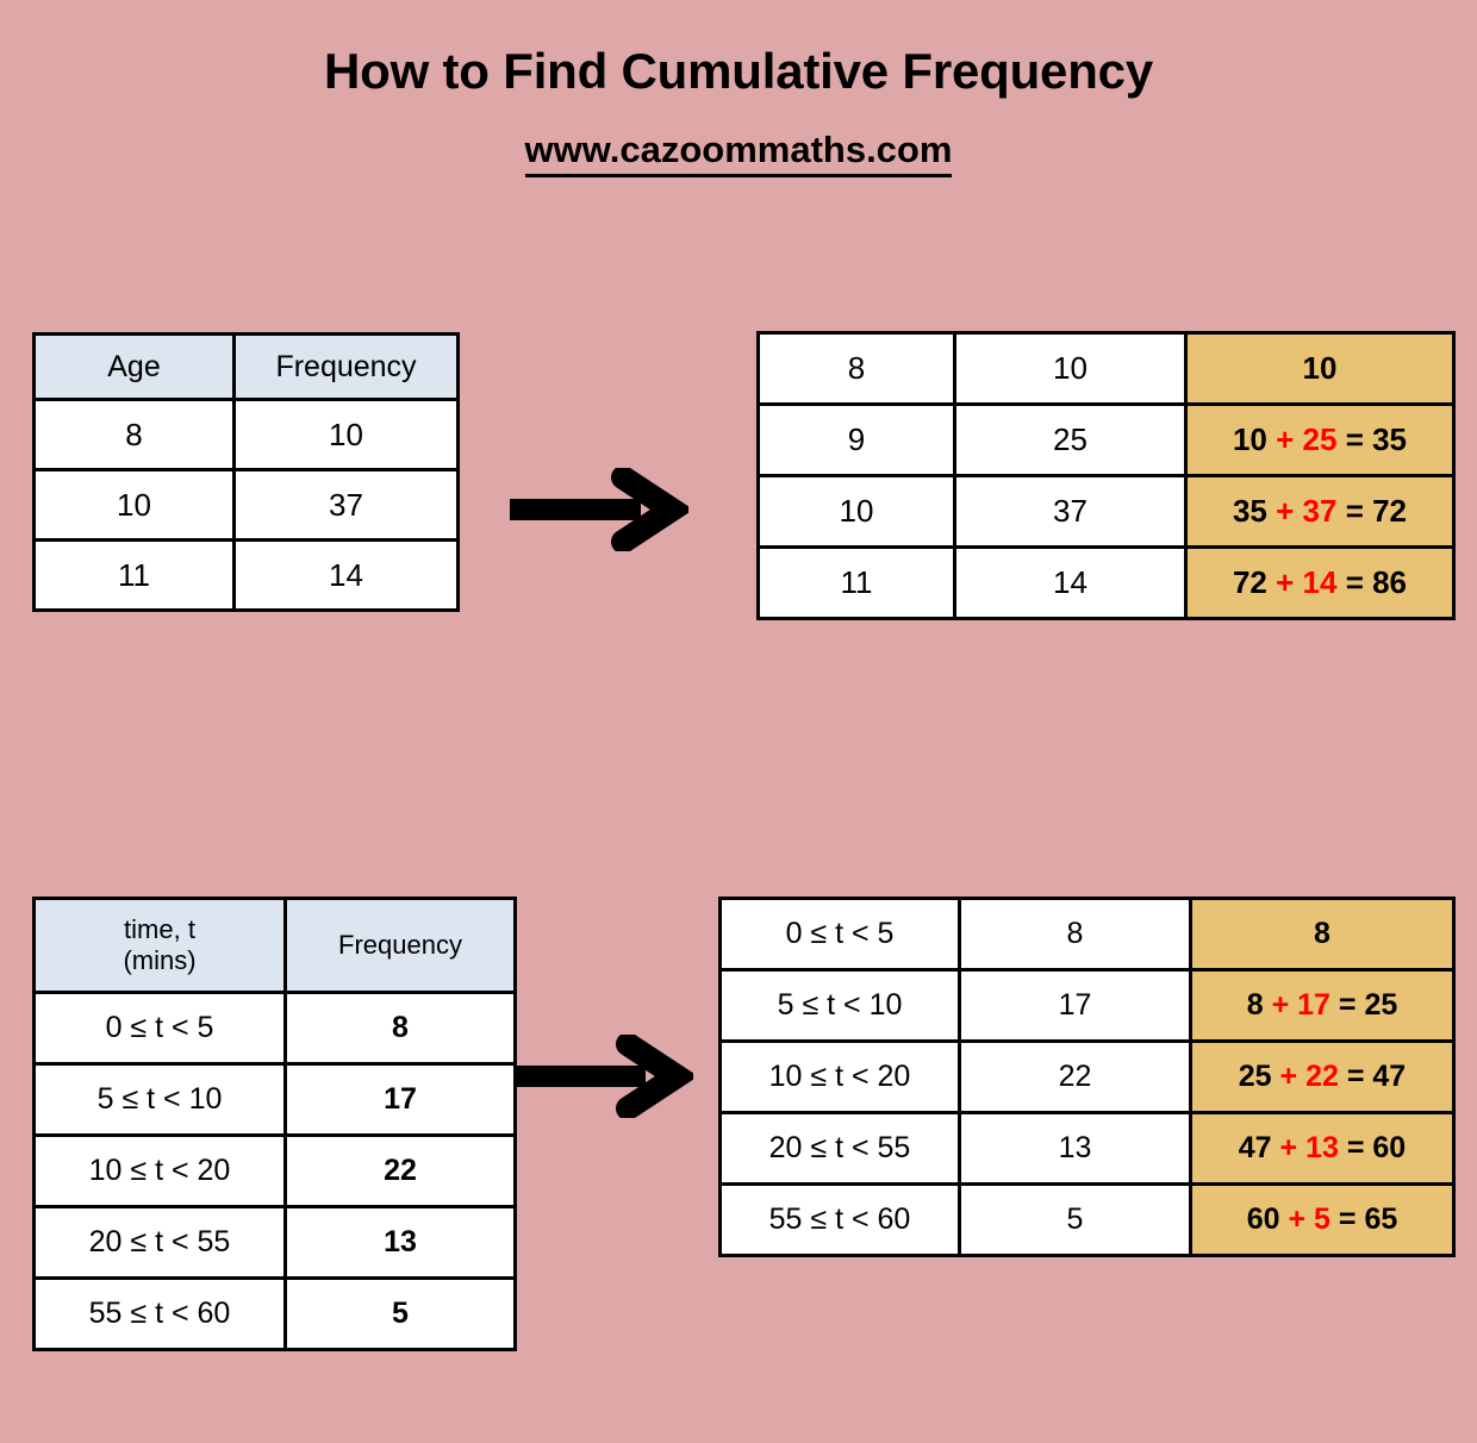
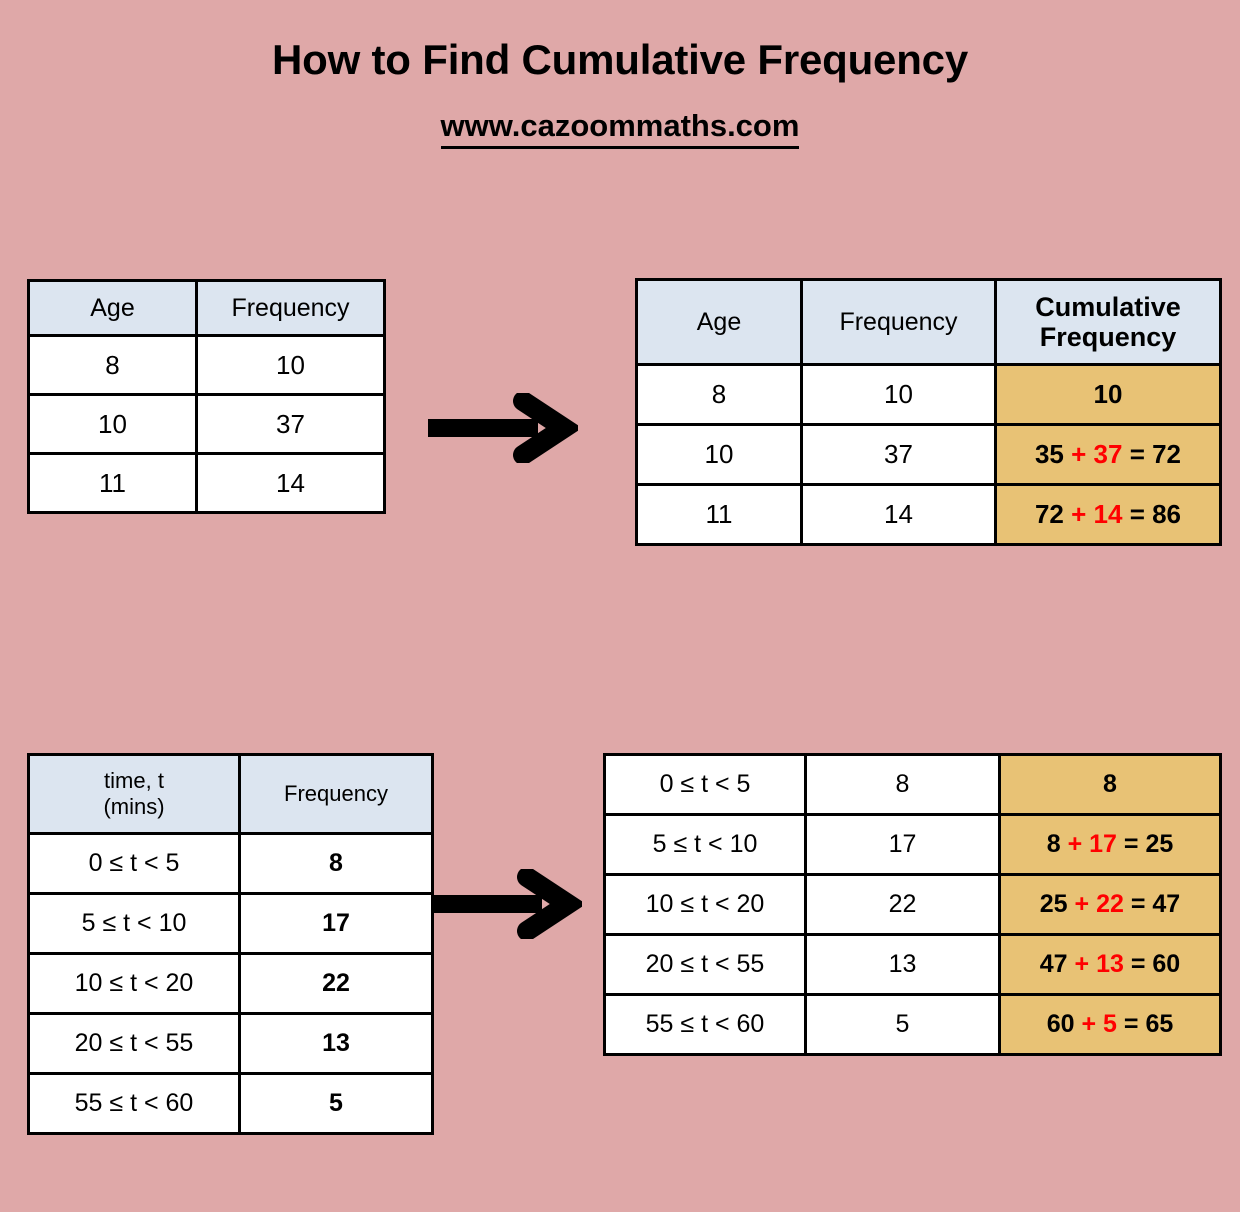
  How to Find Cumulative Frequency
  www.cazoommaths.com
  Age	Frequency
  8	10
  10	37
  11	14
+ Age	Frequency	Cumulative Frequency
  8	10	10
- 9	25	10 + 25 = 35
  10	37	35 + 37 = 72
  11	14	72 + 14 = 86
  time, t (mins)	Frequency
  0 ≤ t < 5	8
  5 ≤ t < 10	17
  10 ≤ t < 20	22
  20 ≤ t < 55	13
  55 ≤ t < 60	5
  0 ≤ t < 5	8	8
  5 ≤ t < 10	17	8 + 17 = 25
  10 ≤ t < 20	22	25 + 22 = 47
  20 ≤ t < 55	13	47 + 13 = 60
  55 ≤ t < 60	5	60 + 5 = 65
